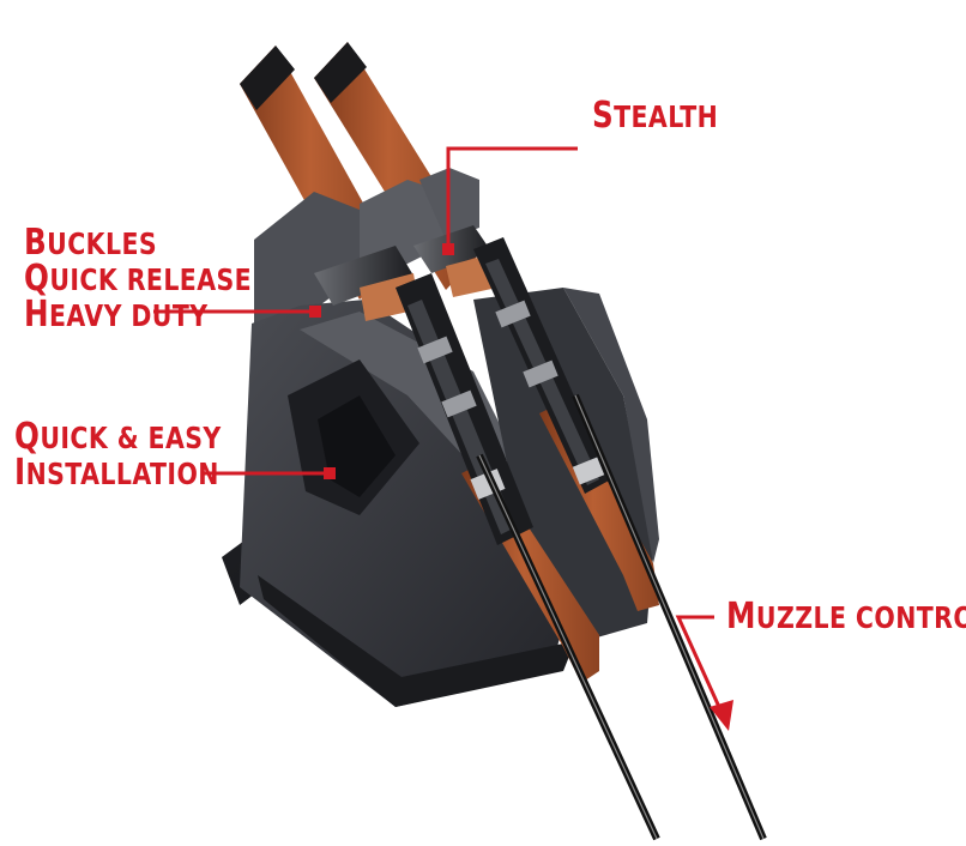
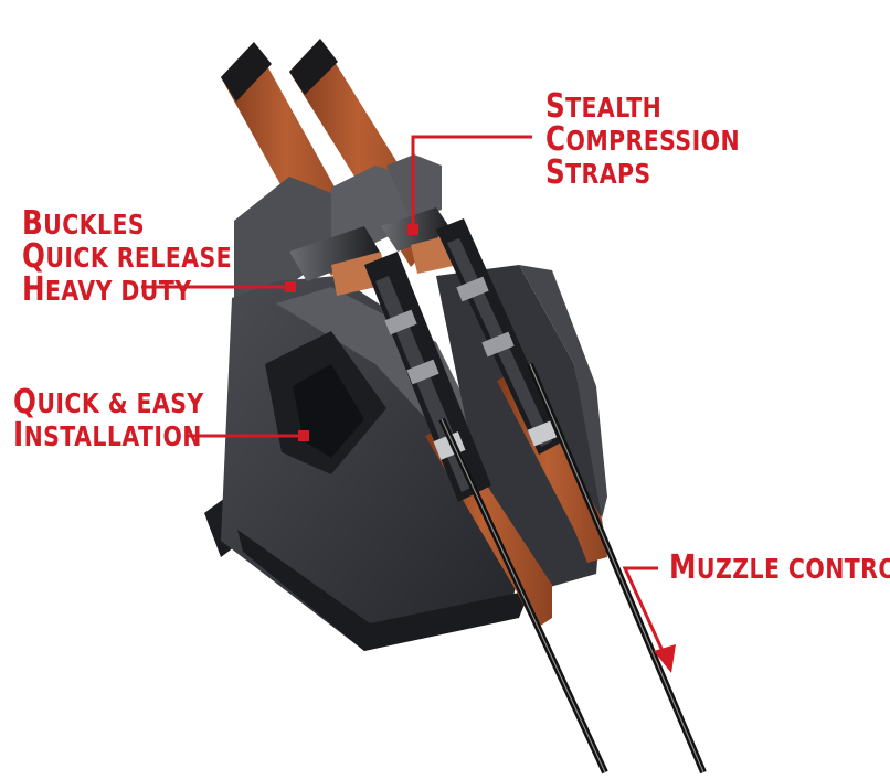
  STEALTH
+ COMPRESSION
+ STRAPS
  BUCKLES
  QUICK RELEASE
  HEAVY DUTY
  QUICK & EASY
  INSTALLATION
  MUZZLE CONTRO
